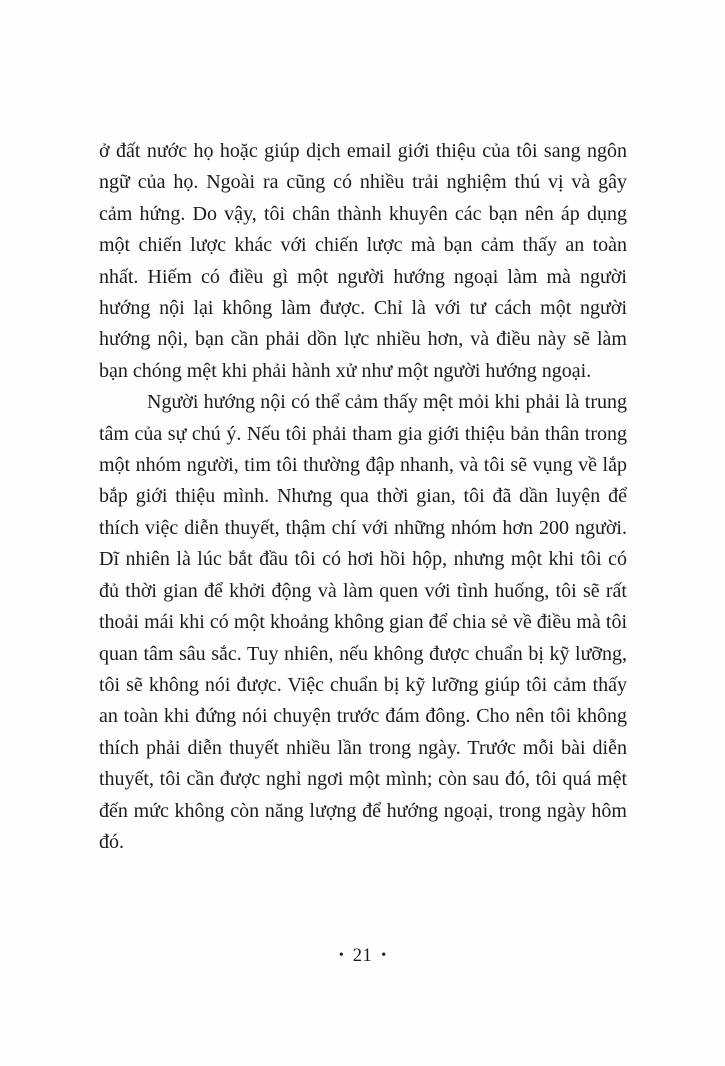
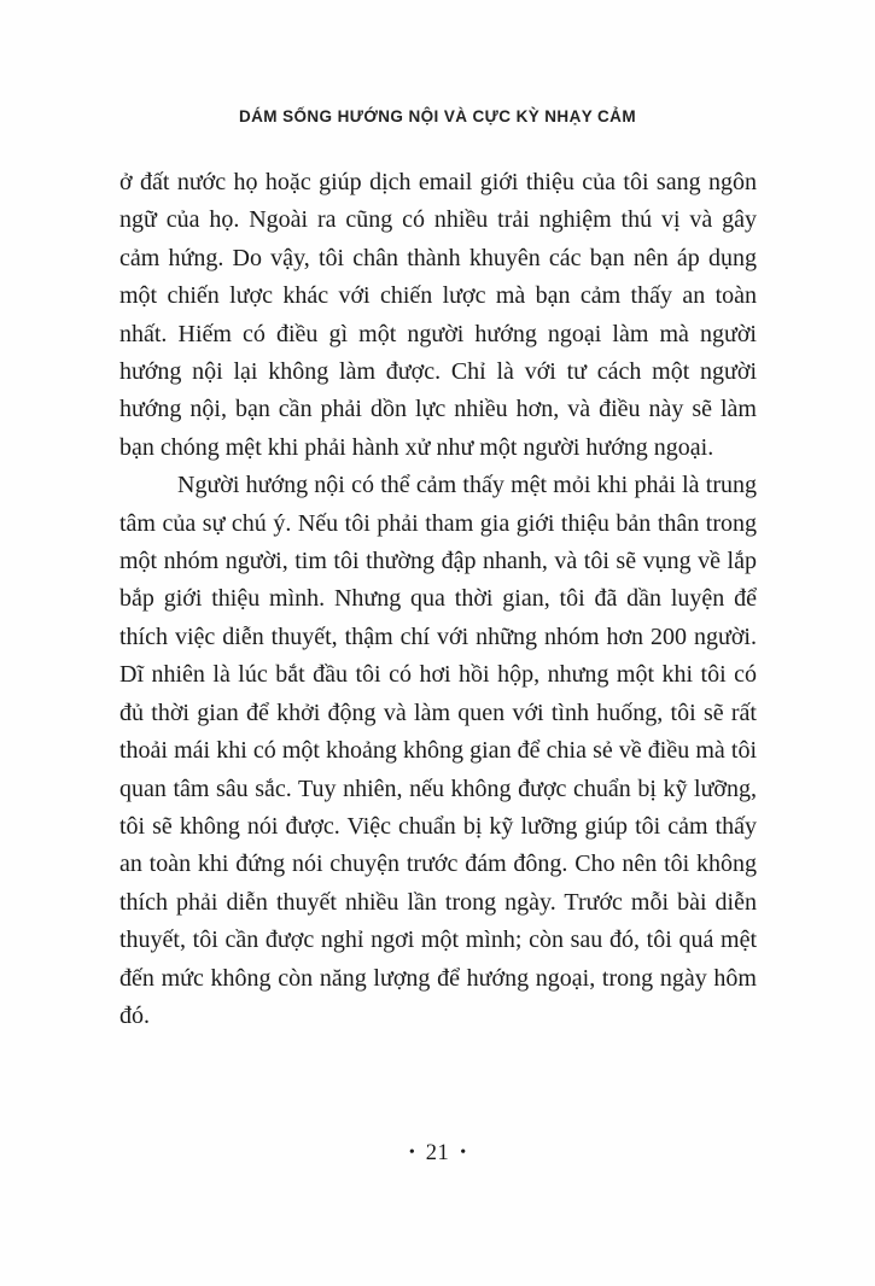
+ DÁM SỐNG HƯỚNG NỘI VÀ CỰC KỲ NHẠY CẢM
  ở đất nước họ hoặc giúp dịch email giới thiệu của tôi sang ngôn ngữ của họ. Ngoài ra cũng có nhiều trải nghiệm thú vị và gây cảm hứng. Do vậy, tôi chân thành khuyên các bạn nên áp dụng một chiến lược khác với chiến lược mà bạn cảm thấy an toàn nhất. Hiếm có điều gì một người hướng ngoại làm mà người hướng nội lại không làm được. Chỉ là với tư cách một người hướng nội, bạn cần phải dồn lực nhiều hơn, và điều này sẽ làm bạn chóng mệt khi phải hành xử như một người hướng ngoại.
  Người hướng nội có thể cảm thấy mệt mỏi khi phải là trung tâm của sự chú ý. Nếu tôi phải tham gia giới thiệu bản thân trong một nhóm người, tim tôi thường đập nhanh, và tôi sẽ vụng về lắp bắp giới thiệu mình. Nhưng qua thời gian, tôi đã dần luyện để thích việc diễn thuyết, thậm chí với những nhóm hơn 200 người. Dĩ nhiên là lúc bắt đầu tôi có hơi hồi hộp, nhưng một khi tôi có đủ thời gian để khởi động và làm quen với tình huống, tôi sẽ rất thoải mái khi có một khoảng không gian để chia sẻ về điều mà tôi quan tâm sâu sắc. Tuy nhiên, nếu không được chuẩn bị kỹ lưỡng, tôi sẽ không nói được. Việc chuẩn bị kỹ lưỡng giúp tôi cảm thấy an toàn khi đứng nói chuyện trước đám đông. Cho nên tôi không thích phải diễn thuyết nhiều lần trong ngày. Trước mỗi bài diễn thuyết, tôi cần được nghỉ ngơi một mình; còn sau đó, tôi quá mệt đến mức không còn năng lượng để hướng ngoại, trong ngày hôm đó.
  • 21 •
